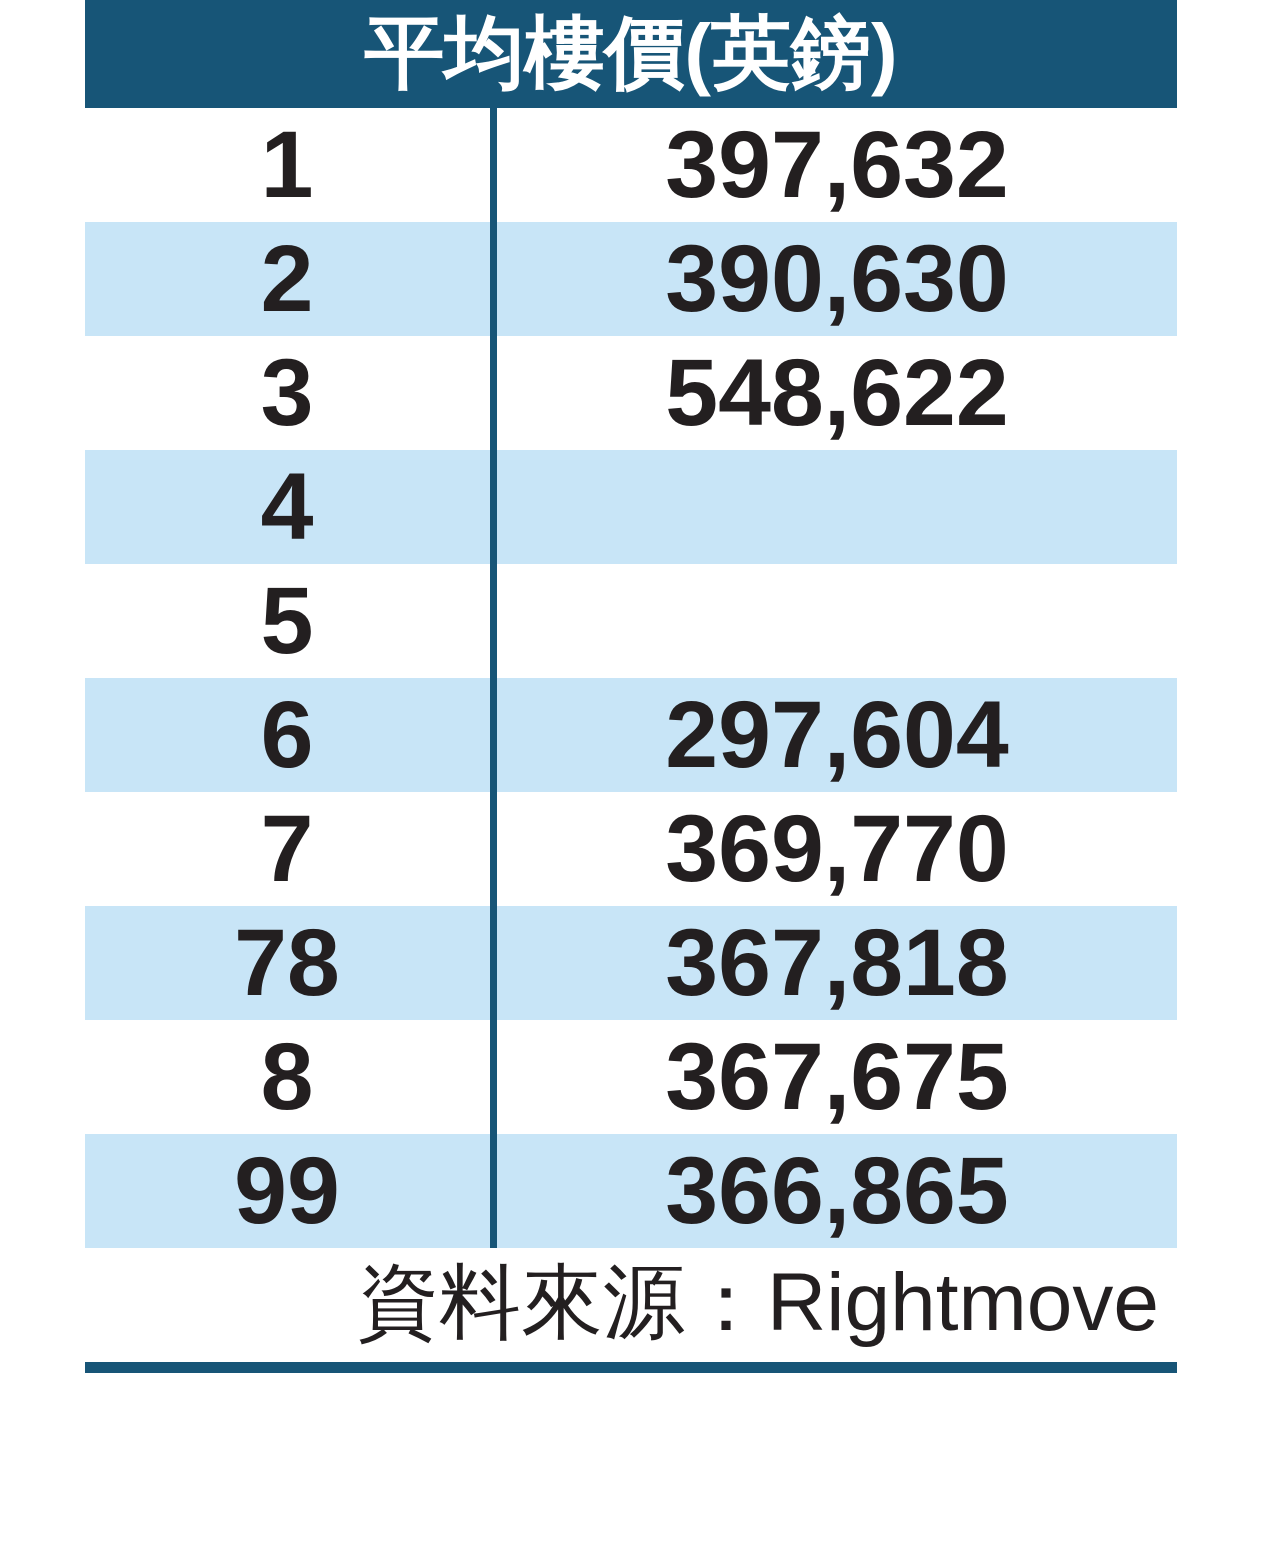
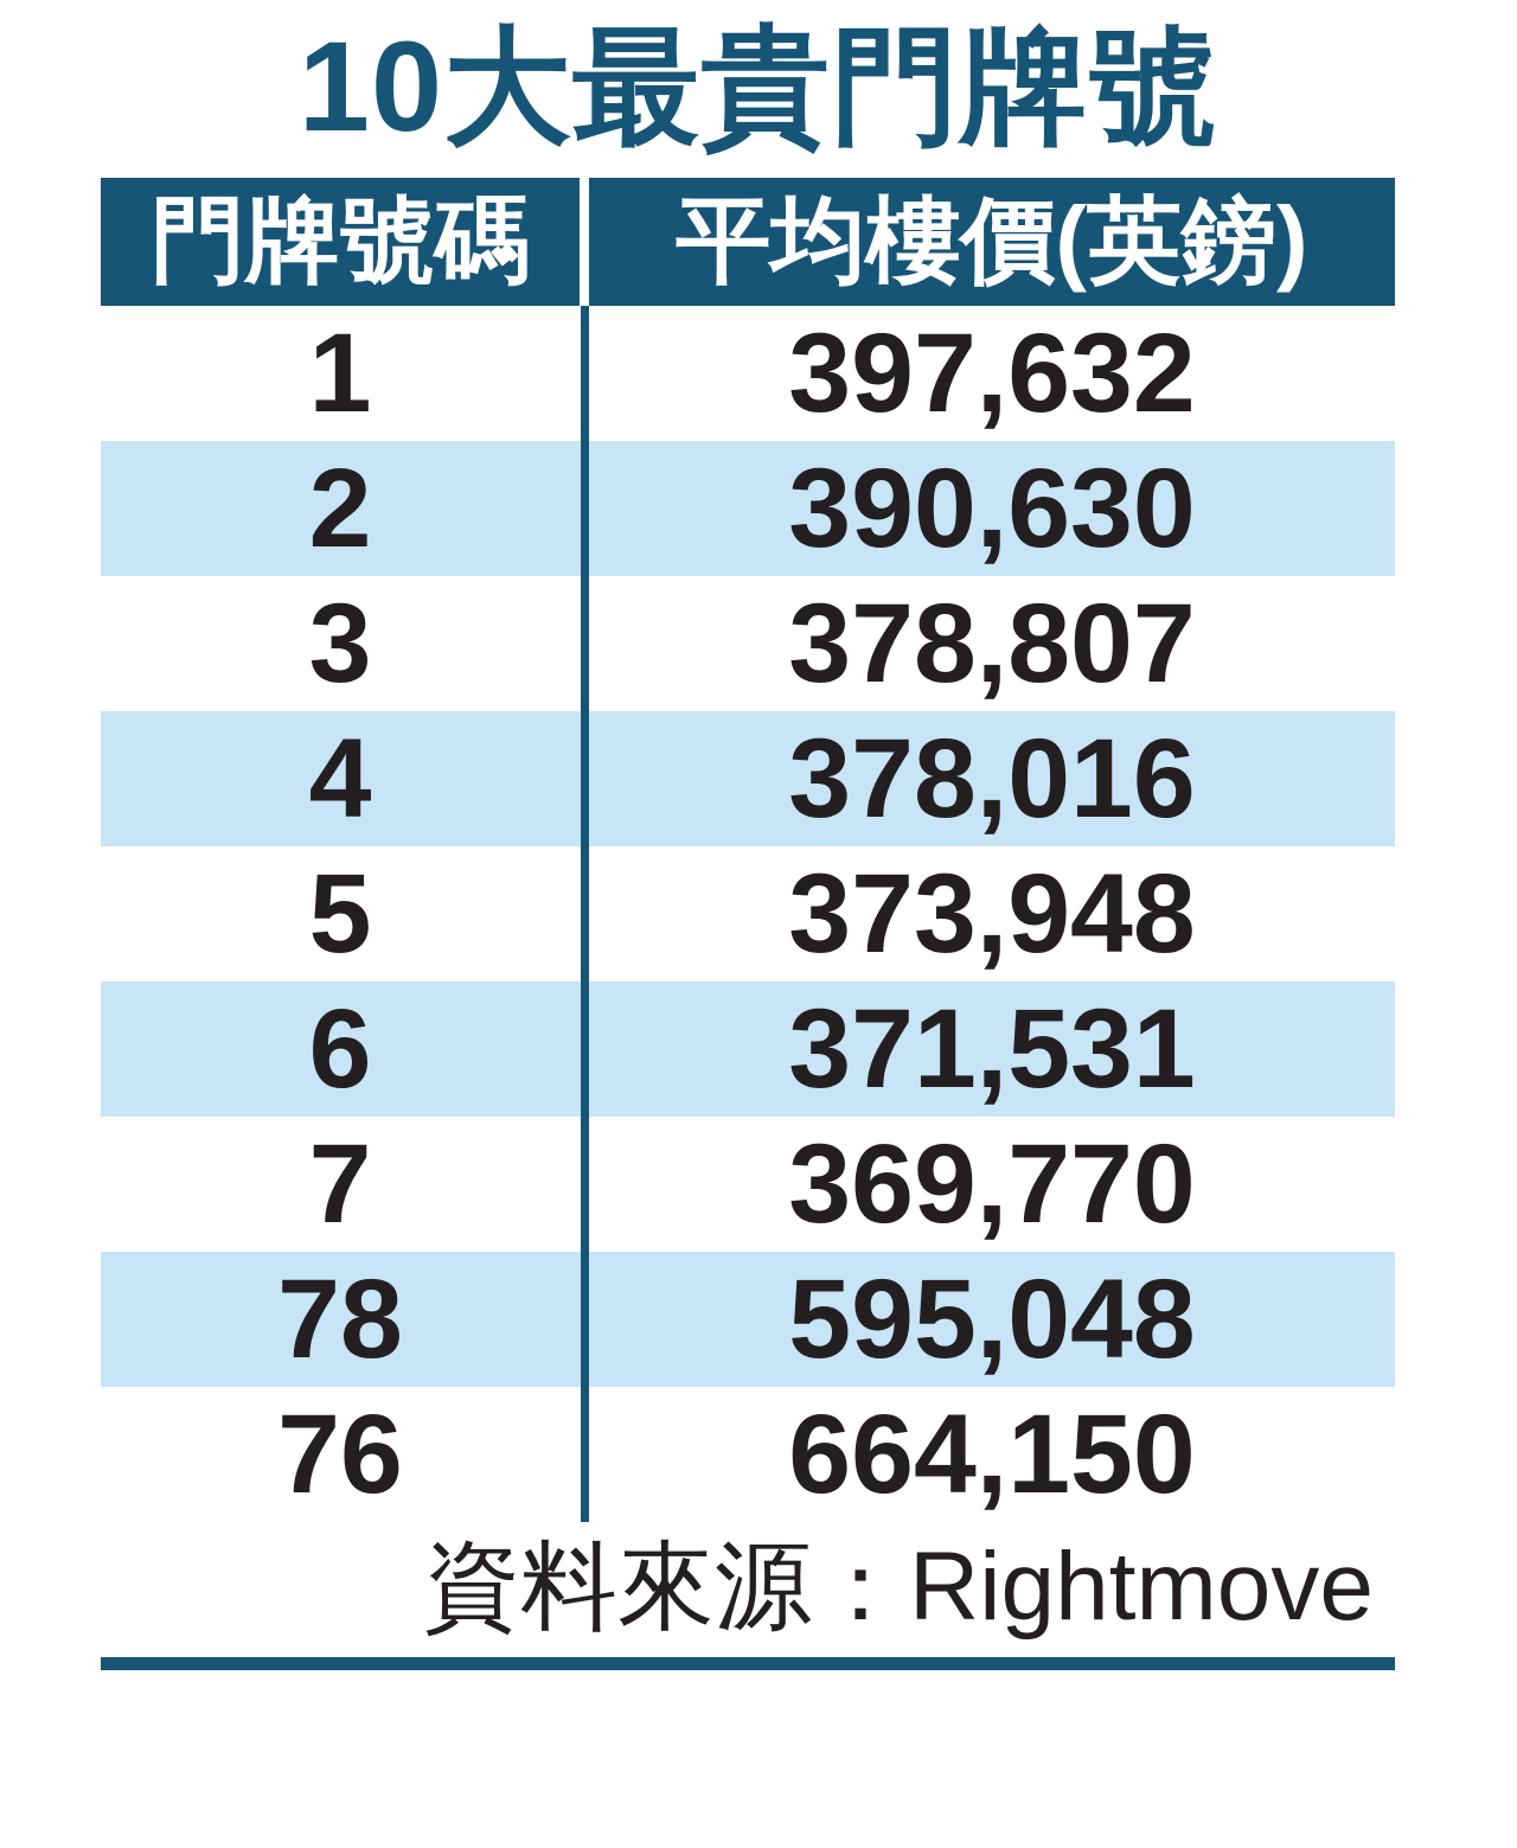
+ 10大最貴門牌號
+ 門牌號碼
  平均樓價(英鎊)
  1
  397,632
  2
  390,630
  3
- 548,622
+ 378,807
  4
+ 378,016
  5
+ 373,948
  6
- 297,604
+ 371,531
  7
  369,770
  78
- 367,818
+ 595,048
- 8
- 367,675
- 99
+ 76
- 366,865
+ 664,150
  資料來源：Rightmove
